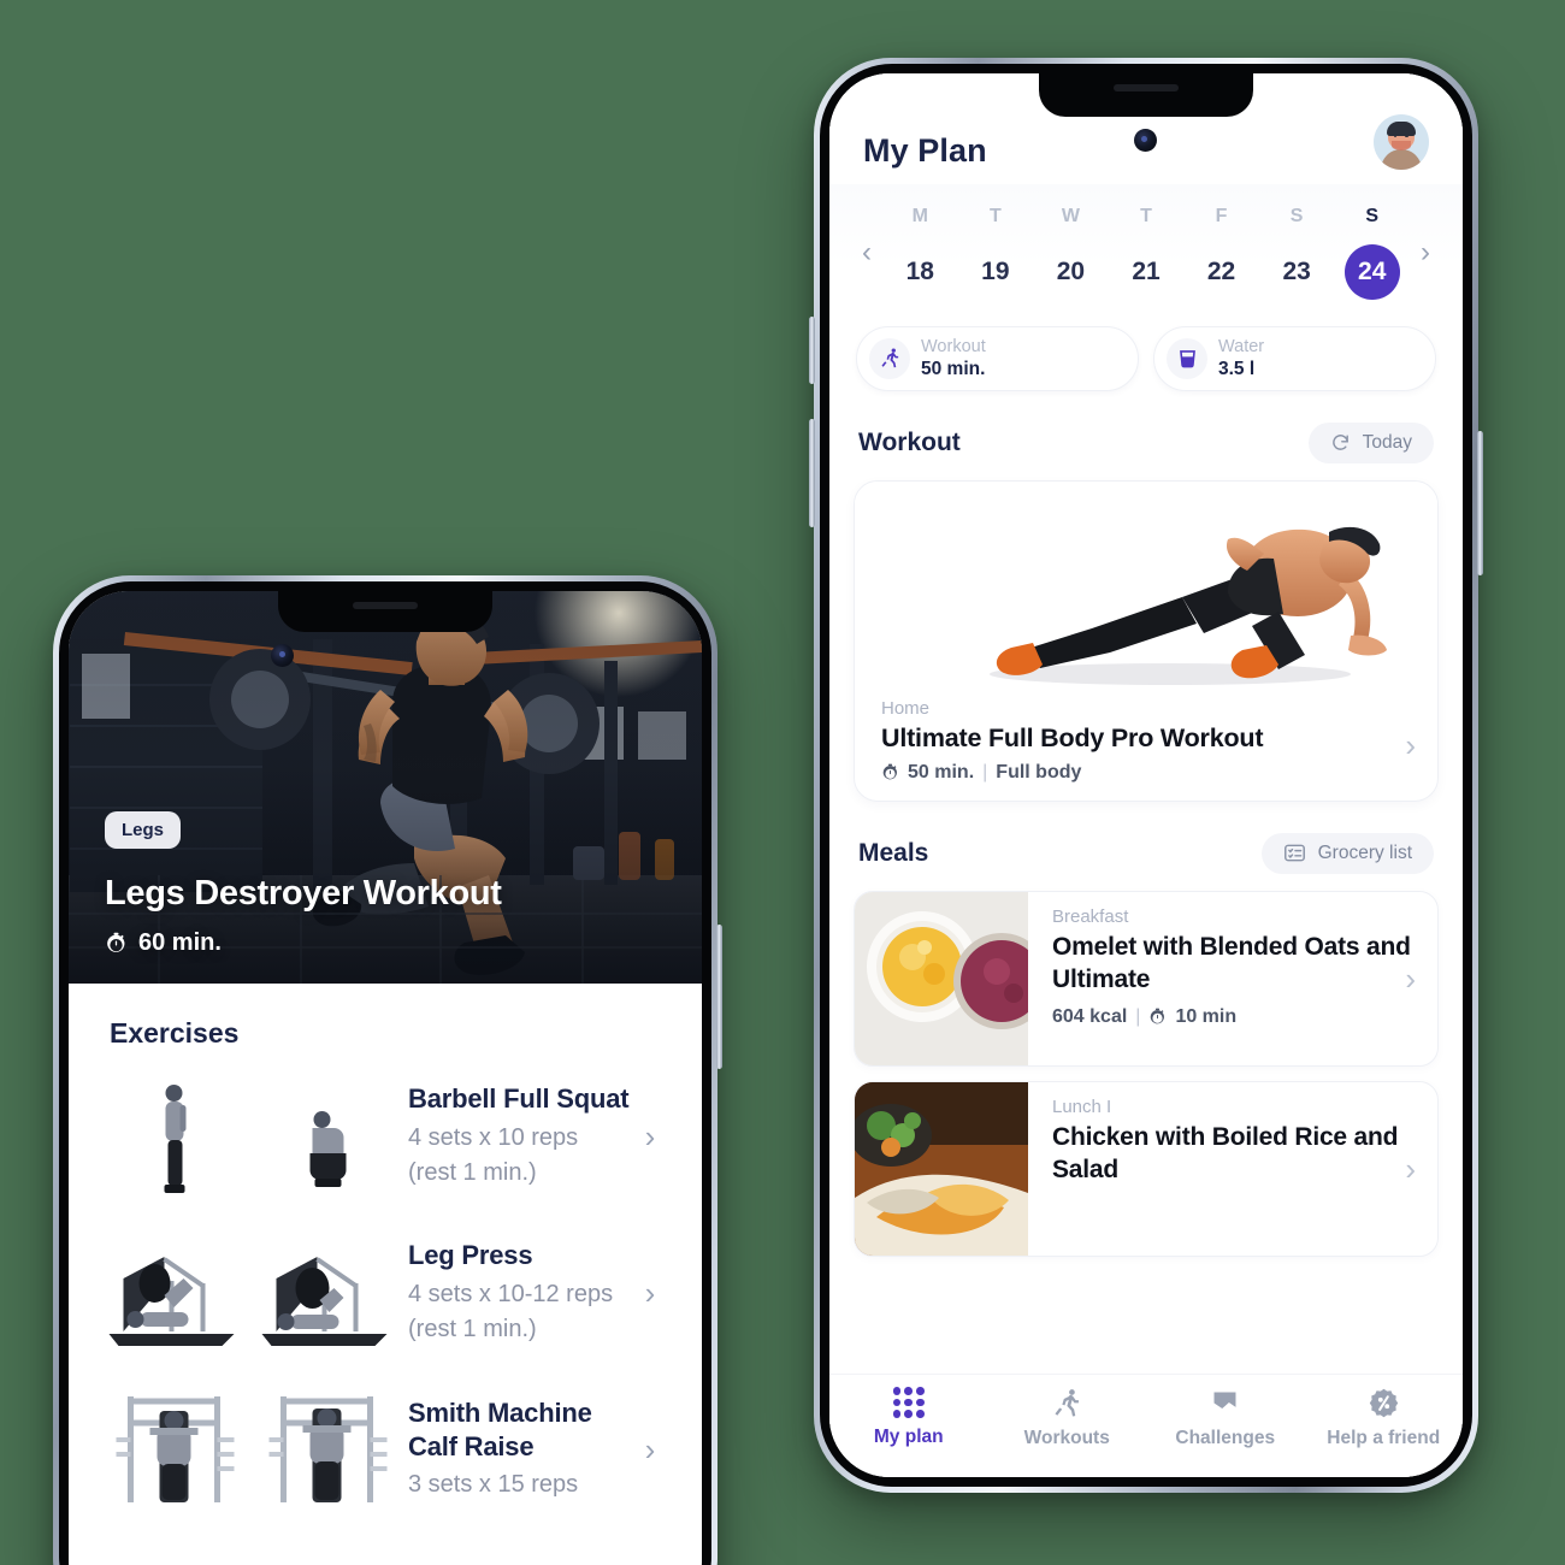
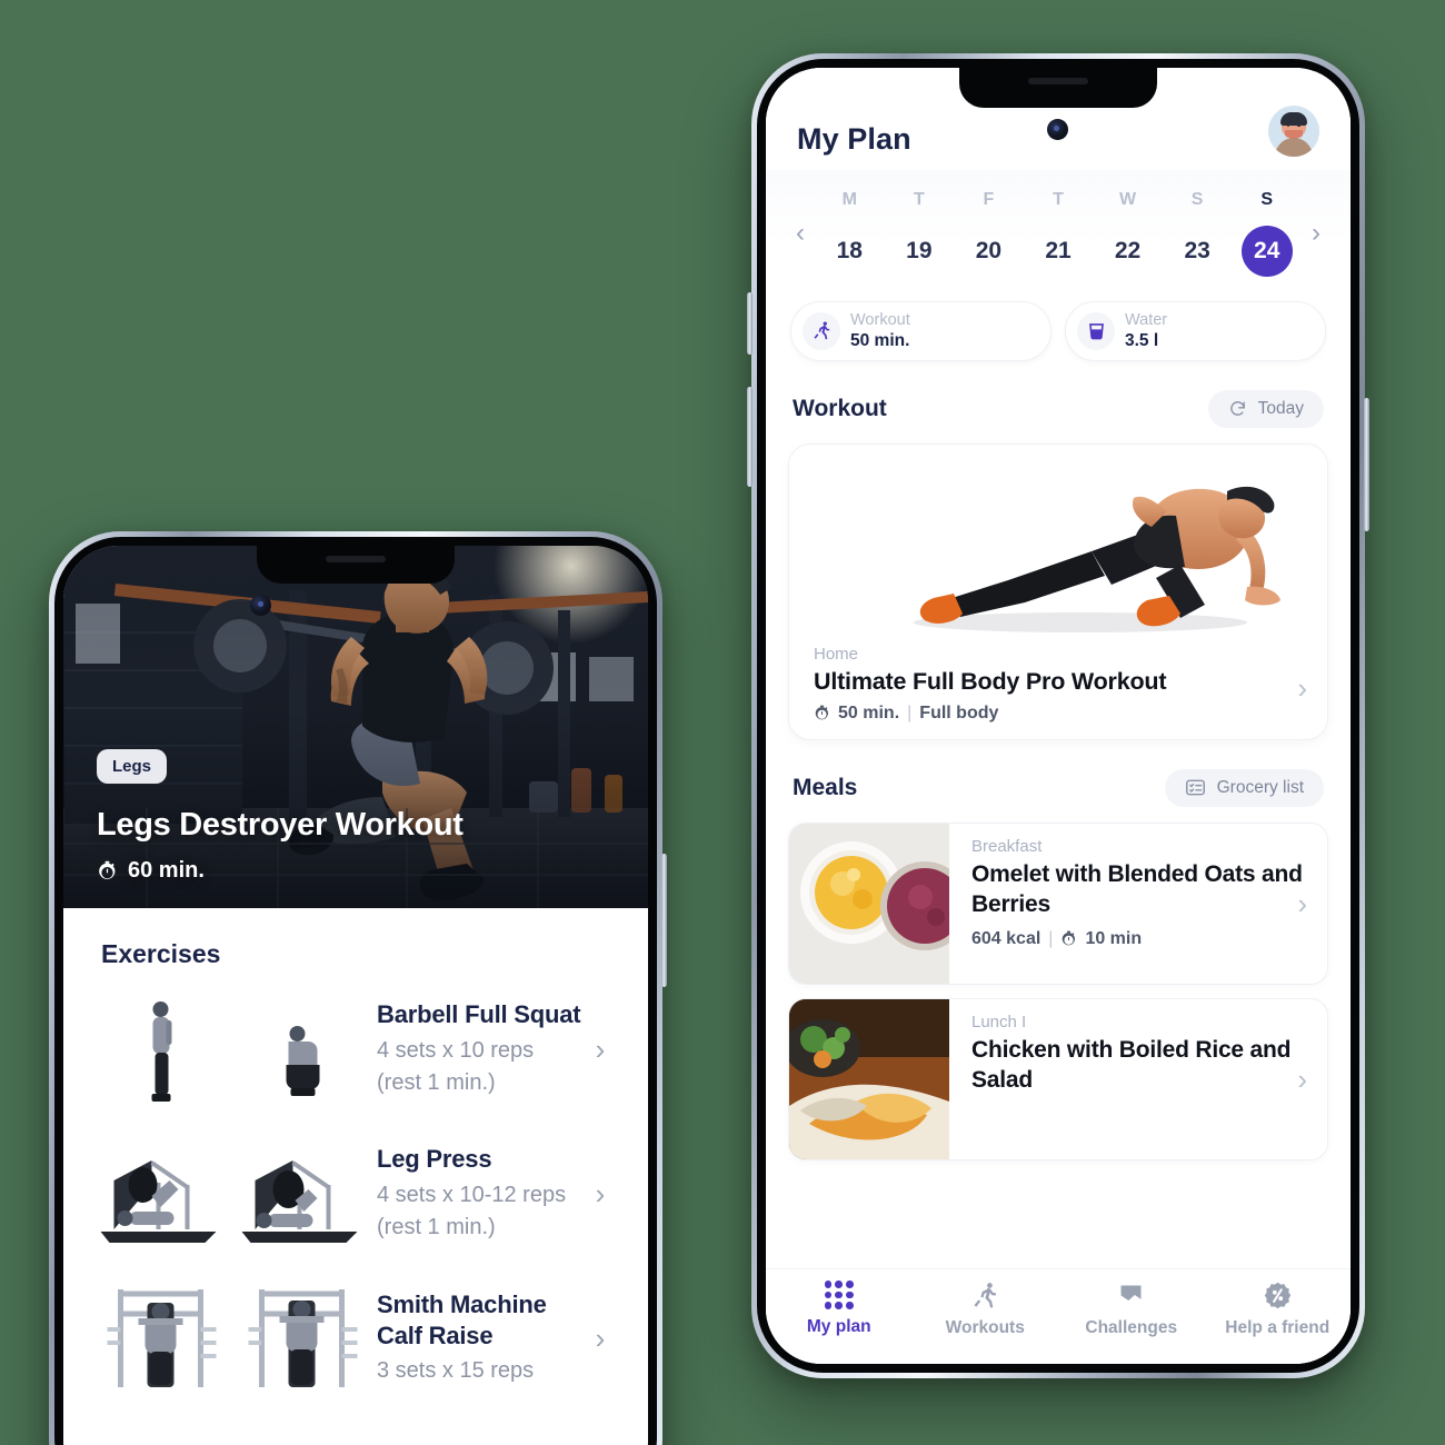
  My Plan
  ‹
  M
  18
  T
  19
- W
+ F
  20
  T
  21
- F
+ W
  22
  S
  23
  S
  24
  ›
  Workout
  50 min.
  Water
  3.5 l
  Workout
  Today
  Home
  Ultimate Full Body Pro Workout
  50 min.
  |
  Full body
  ›
  Meals
  Grocery list
  Breakfast
- Omelet with Blended Oats and Ultimate
+ Omelet with Blended Oats and Berries
  604 kcal
  |
  10 min
  ›
  Lunch I
  Chicken with Boiled Rice and Salad
  ›
  My plan
  Workouts
  Challenges
  Help a friend
  Legs
  Legs Destroyer Workout
  60 min.
  Exercises
  Barbell Full Squat
  4 sets x 10 reps (rest 1 min.)
  ›
  Leg Press
  4 sets x 10-12 reps (rest 1 min.)
  ›
  Smith Machine Calf Raise
  3 sets x 15 reps
  ›
